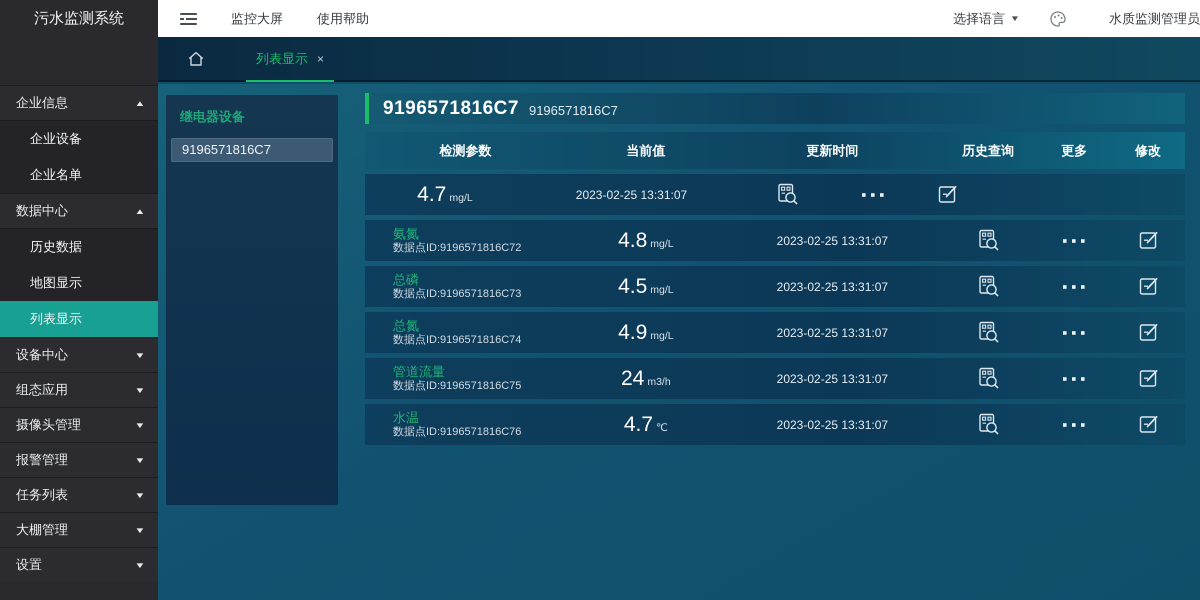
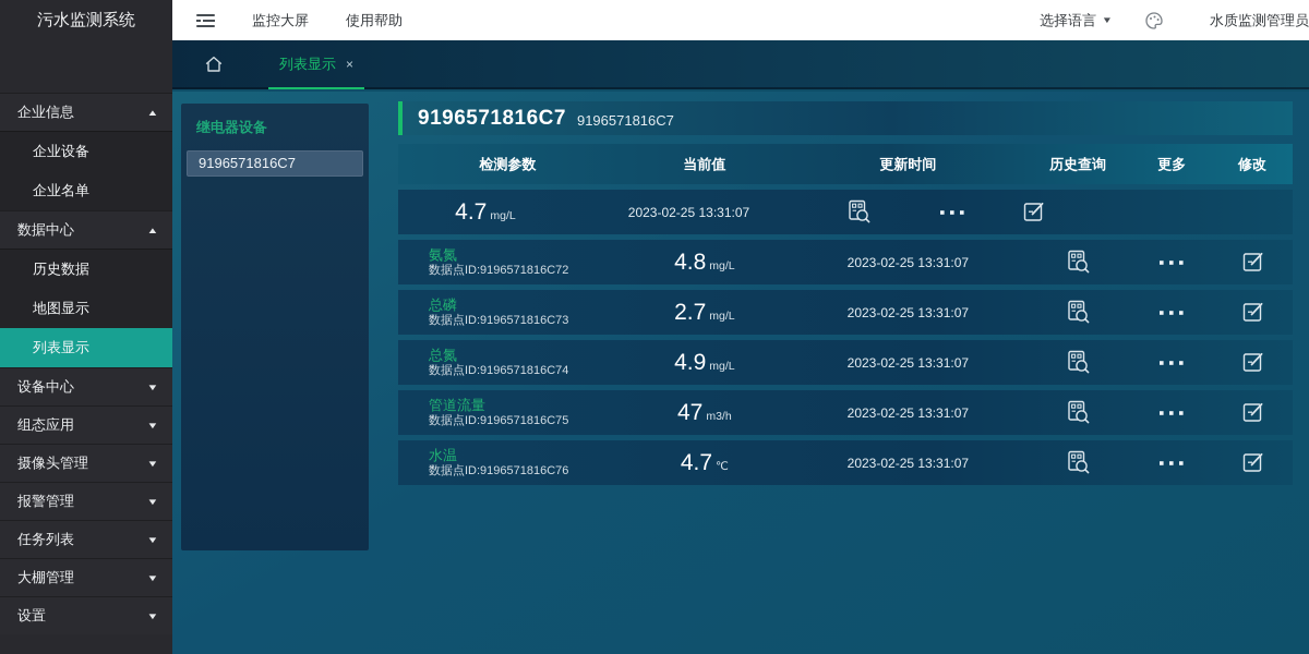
  污水监测系统
  企业信息
  ▲
  企业设备
  企业名单
  数据中心
  ▲
  历史数据
  地图显示
  列表显示
  设备中心
  ▼
  组态应用
  ▼
  摄像头管理
  ▼
  报警管理
  ▼
  任务列表
  ▼
  大棚管理
  ▼
  设置
  ▼
  监控大屏
  使用帮助
  选择语言
  ▼
  水质监测管理员
  列表显示
  ×
  继电器设备
  9196571816C7
  9196571816C7
  9196571816C7
  检测参数
  当前值
  更新时间
  历史查询
  更多
  修改
  4.7 mg/L
  2023-02-25 13:31:07
  氨氮
  数据点ID:9196571816C72
  4.8 mg/L
  2023-02-25 13:31:07
  总磷
  数据点ID:9196571816C73
- 4.5 mg/L
+ 2.7 mg/L
  2023-02-25 13:31:07
  总氮
  数据点ID:9196571816C74
  4.9 mg/L
  2023-02-25 13:31:07
  管道流量
  数据点ID:9196571816C75
- 24 m3/h
+ 47 m3/h
  2023-02-25 13:31:07
  水温
  数据点ID:9196571816C76
  4.7 ℃
  2023-02-25 13:31:07
